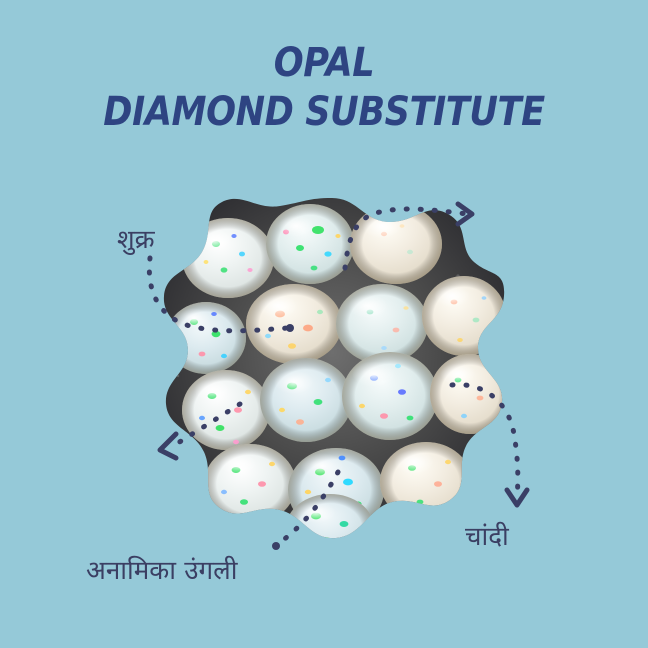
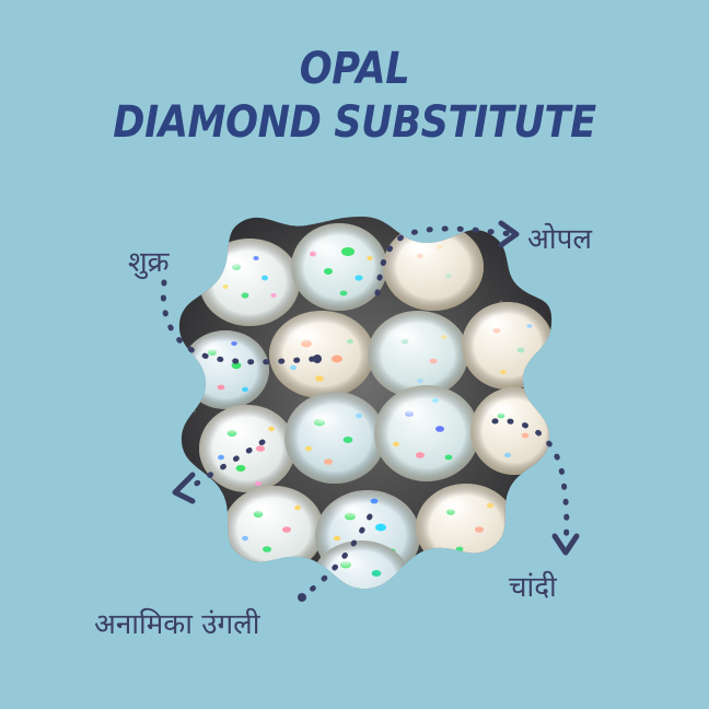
  OPAL
  DIAMOND SUBSTITUTE
+ ओपल
  शुक्र
  अनामिका उंगली
  चांदी
